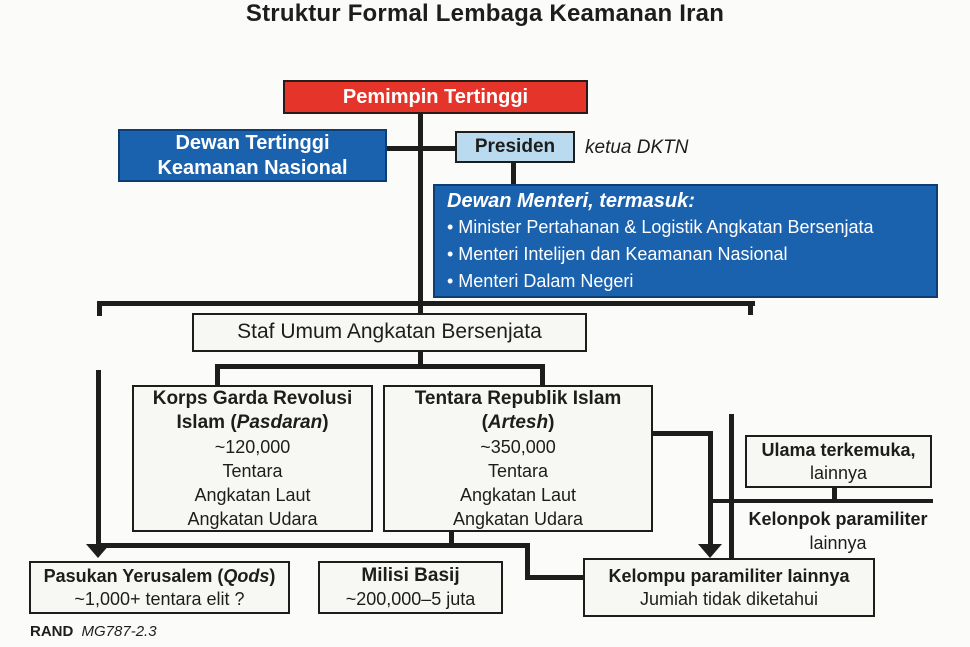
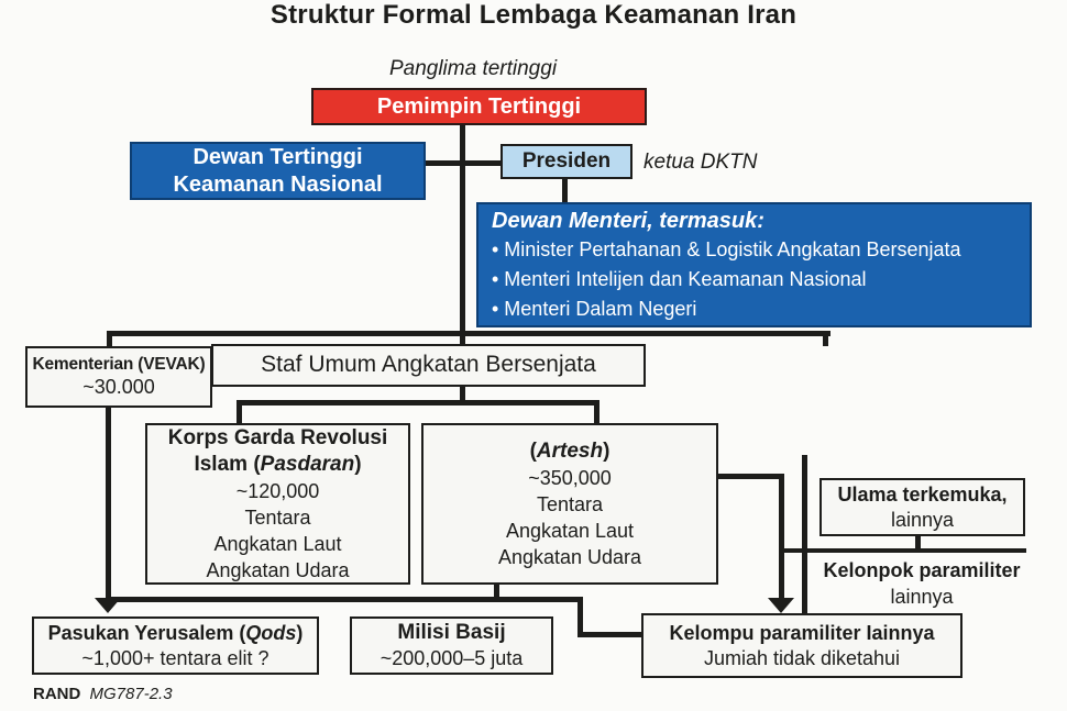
  Struktur Formal Lembaga Keamanan Iran
+ Panglima tertinggi
  Pemimpin Tertinggi
  Dewan Tertinggi
  Keamanan Nasional
  Presiden
  ketua DKTN
  Dewan Menteri, termasuk:
  • Minister Pertahanan & Logistik Angkatan Bersenjata
  • Menteri Intelijen dan Keamanan Nasional
  • Menteri Dalam Negeri
+ Kementerian (VEVAK)
+ ~30.000
  Staf Umum Angkatan Bersenjata
  Korps Garda Revolusi
  Islam (Pasdaran)
  ~120,000
  Tentara
  Angkatan Laut
  Angkatan Udara
- Tentara Republik Islam
  (Artesh)
  ~350,000
  Tentara
  Angkatan Laut
  Angkatan Udara
  Ulama terkemuka,
  lainnya
  Kelonpok paramiliter
  lainnya
  Pasukan Yerusalem (Qods)
  ~1,000+ tentara elit ?
  Milisi Basij
  ~200,000–5 juta
  Kelompu paramiliter Iainnya
  Jumiah tidak diketahui
  RAND MG787-2.3
